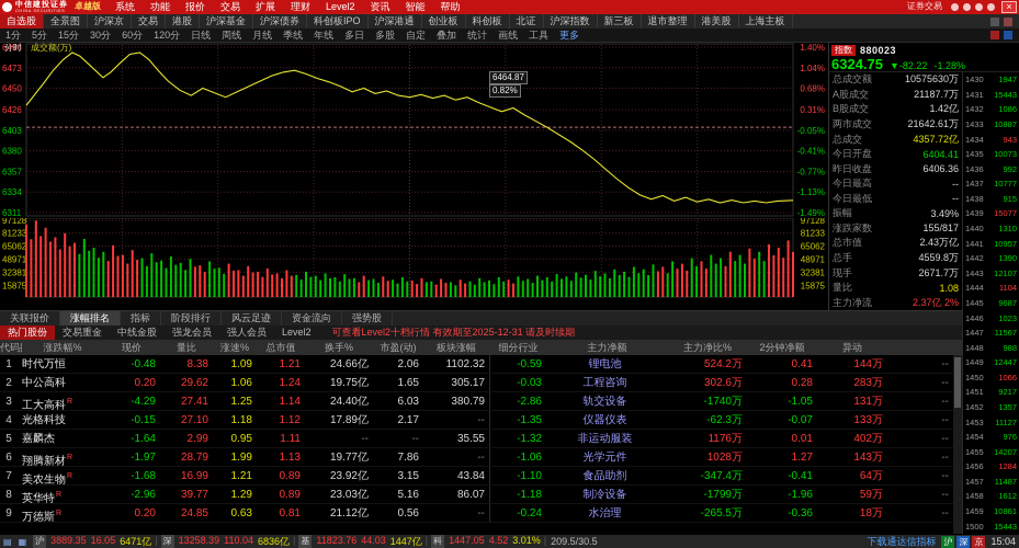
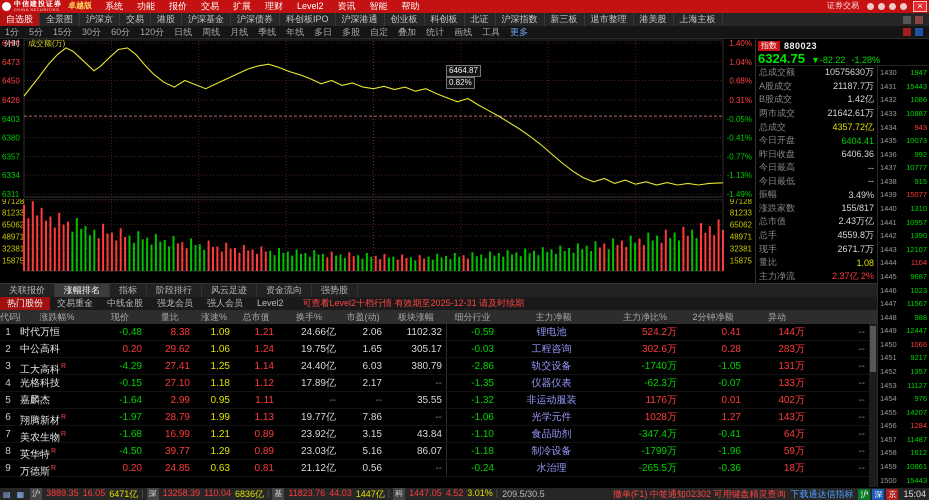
  卓越版
  系统
  功能
  报价
  交易
  扩展
  理财
  Level2
  资讯
  智能
  帮助
  证券交易
  ×
  自选股
  全景图
  沪深京
  交易
  港股
  沪深基金
  沪深债券
  科创板IPO
  沪深港通
  创业板
  科创板
  北证
  沪深指数
  新三板
  退市整理
  港美股
  上海主板
  1分
  5分
  15分
  30分
  60分
  120分
  日线
  周线
  月线
  季线
  年线
  多日
  多股
  自定
  叠加
  统计
  画线
  工具
  更多
  分时
  成交额(万)
  6496
  1.40%
  6473
  1.04%
  6450
  0.68%
  6426
  0.31%
  6403
  -0.05%
  6380
  -0.41%
  6357
  -0.77%
  6334
  -1.13%
  6311
  -1.49%
  97128
  97128
  81233
  81233
  65062
  65062
  48971
  48971
  32381
  32381
  15875
  15875
  6464.87
  0.82%
  指数
  880023
  6324.75
  ▼-82.22
  -1.28%
  总成交额
  10575630万
  A股成交
  21187.7万
  B股成交
  1.42亿
  两市成交
  21642.61万
  总成交
  4357.72亿
  今日开盘
  6404.41
  昨日收盘
  6406.36
  今日最高
  --
  今日最低
  --
  振幅
  3.49%
  涨跌家数
  155/817
  总市值
  2.43万亿
  总手
  4559.8万
  现手
  2671.7万
  量比
  1.08
  主力净流
  2.37亿 2%
  1430
  1947
  1431
  15443
  1432
  1086
  1433
  10887
  1434
  943
  1435
  10073
  1436
  992
  1437
  10777
  1438
  915
  1439
  15077
  1440
  1310
  1441
  10957
  1442
  1390
  1443
  12107
  1444
  1104
  1445
  9687
  1446
  1023
  1447
  11567
  1448
  988
  1449
  12447
  1450
  1066
  1451
  9217
  1452
  1357
  1453
  11127
  1454
  976
  1455
  14207
  1456
  1284
  1457
  11487
  1458
  1612
  1459
  10861
  1500
  15443
  关联报价
  涨幅排名
  指标
  阶段排行
  风云足迹
  资金流向
  强势股
  热门股份
  交易重金
  中线金股
  强龙会员
  强人会员
  Level2
  可查看Level2十档行情 有效期至2025-12-31 请及时续期
  涨跌幅%
  现价
  量比
  涨速%
  总市值
  换手%
  市盈(动)
  板块涨幅
  细分行业
  主力净额
  主力净比%
  2分钟净额
  异动
  1
  时代万恒
  -0.48
  8.38
  1.09
  1.21
  24.66亿
  2.06
  1102.32
  -0.59
  锂电池
  524.2万
  0.41
  144万
  --
  2
  中公高科
  0.20
  29.62
  1.06
  1.24
  19.75亿
  1.65
  305.17
  -0.03
  工程咨询
  302.6万
  0.28
  283万
  --
  3
  工大高科
  -4.29
  27.41
  1.25
  1.14
  24.40亿
  6.03
  380.79
  -2.86
  轨交设备
  -1740万
  -1.05
  131万
  --
  4
  光格科技
  -0.15
  27.10
  1.18
  1.12
  17.89亿
  2.17
  --
  -1.35
  仪器仪表
  -62.3万
  -0.07
  133万
  --
  5
  嘉麟杰
  -1.64
  2.99
  0.95
  1.11
  --
  --
  35.55
  -1.32
  非运动服装
  1176万
  0.01
  402万
  --
  6
  翔腾新材
  -1.97
  28.79
  1.99
  1.13
  19.77亿
  7.86
  --
  -1.06
  光学元件
  1028万
  1.27
  143万
  --
  7
  美农生物
  -1.68
  16.99
  1.21
  0.89
  23.92亿
  3.15
  43.84
  -1.10
  食品助剂
  -347.4万
  -0.41
  64万
  --
  8
  英华特
- -2.96
+ -4.50
  39.77
  1.29
  0.89
  23.03亿
  5.16
  86.07
  -1.18
  制冷设备
  -1799万
  -1.96
  59万
  --
  9
  万德斯
  0.20
  24.85
  0.63
  0.81
  21.12亿
  0.56
  --
  -0.24
  水治理
  -265.5万
  -0.36
  18万
  --
  ▤
  ▦
  沪
  3889.35
  16.05
  6471亿
  |
  深
  13258.39
  110.04
  6836亿
  |
  基
  11823.76
  44.03
  1447亿
  |
  科
  1447.05
  4.52
  3.01%
  |
  209.5/30.5
+ 撤单(F1) 中签通知02302 可用键盘精灵查询
  下载通达信指标
  沪
  深
  京
  15:04
